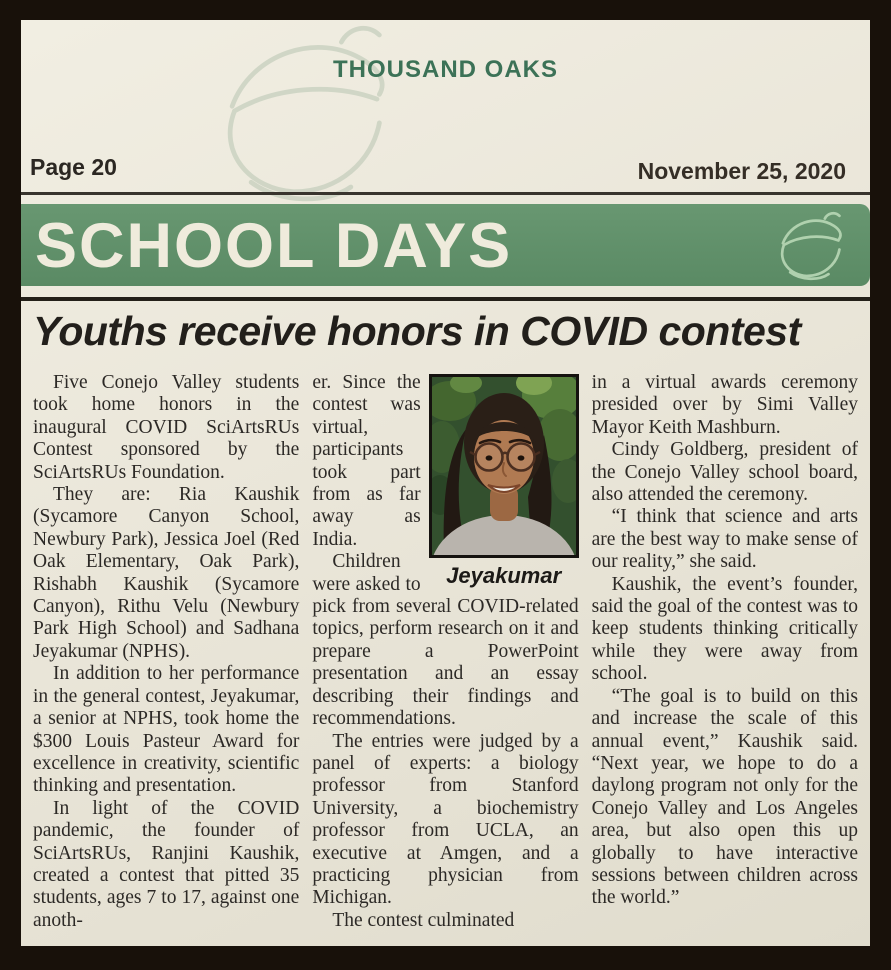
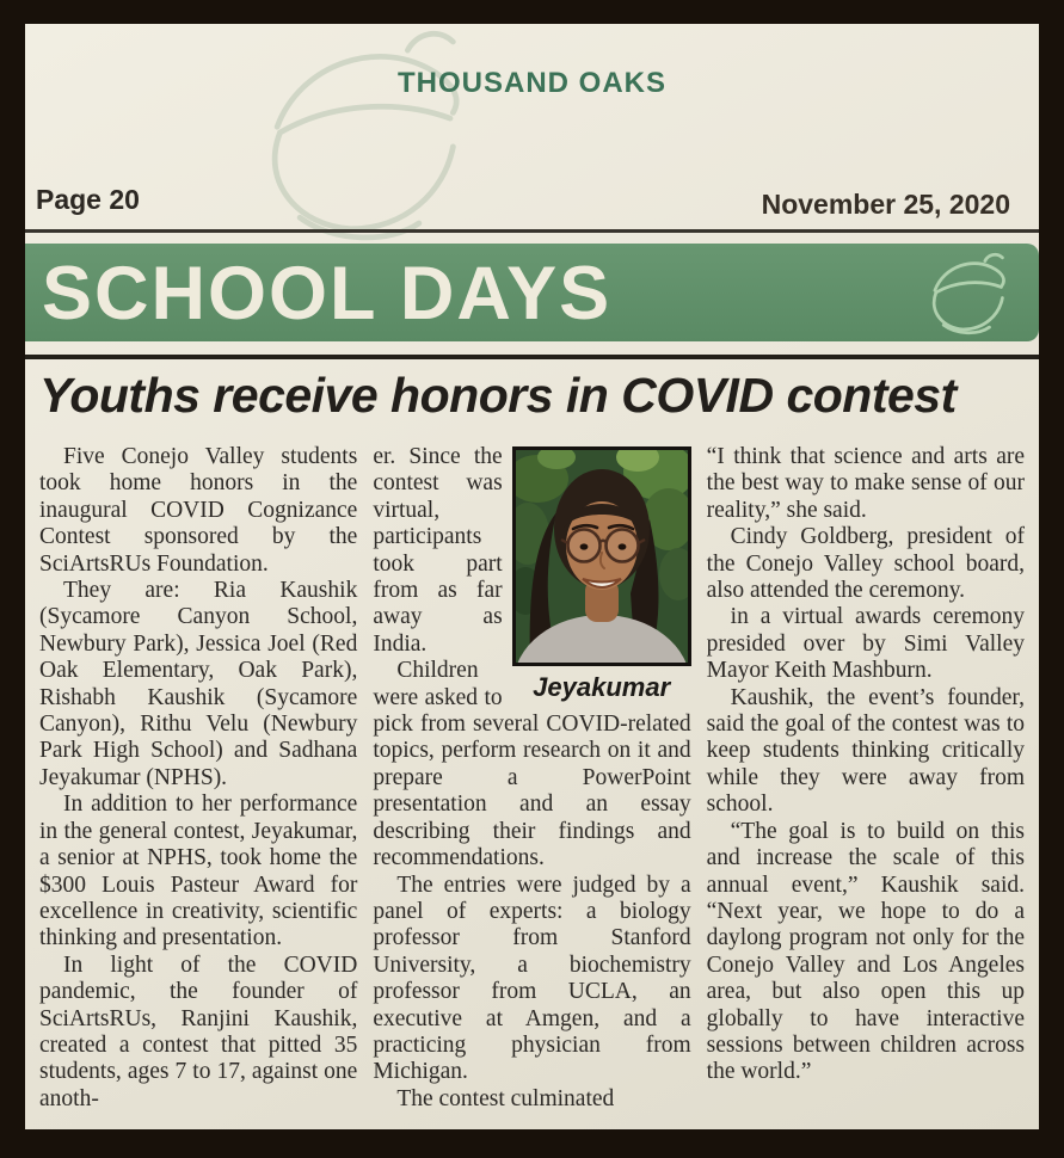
  THOUSAND OAKS
  Page 20
  November 25, 2020
  SCHOOL DAYS
  Youths receive honors in COVID contest
- Five Conejo Valley students took home honors in the inaugural COVID SciArtsRUs Contest sponsored by the SciArtsRUs Foundation.
+ Five Conejo Valley students took home honors in the inaugural COVID Cognizance Contest sponsored by the SciArtsRUs Foundation.
  They are: Ria Kaushik (Sycamore Canyon School, Newbury Park), Jessica Joel (Red Oak Elementary, Oak Park), Rishabh Kaushik (Sycamore Canyon), Rithu Velu (Newbury Park High School) and Sadhana Jeyakumar (NPHS).
  In addition to her performance in the general contest, Jeyakumar, a senior at NPHS, took home the $300 Louis Pasteur Award for excellence in creativity, scientific thinking and presentation.
  In light of the COVID pandemic, the founder of SciArtsRUs, Ranjini Kaushik, created a contest that pitted 35 students, ages 7 to 17, against one anoth-
  Jeyakumar
  er. Since the contest was virtual, participants took part from as far away as India.
  Children were asked to pick from several COVID-related topics, perform research on it and prepare a PowerPoint presentation and an essay describing their findings and recommendations.
  The entries were judged by a panel of experts: a biology professor from Stanford University, a biochemistry professor from UCLA, an executive at Amgen, and a practicing physician from Michigan.
  The contest culminated
- in a virtual awards ceremony presided over by Simi Valley Mayor Keith Mashburn.
+ “I think that science and arts are the best way to make sense of our reality,” she said.
  Cindy Goldberg, president of the Conejo Valley school board, also attended the ceremony.
- “I think that science and arts are the best way to make sense of our reality,” she said.
+ in a virtual awards ceremony presided over by Simi Valley Mayor Keith Mashburn.
  Kaushik, the event’s founder, said the goal of the contest was to keep students thinking critically while they were away from school.
  “The goal is to build on this and increase the scale of this annual event,” Kaushik said. “Next year, we hope to do a daylong program not only for the Conejo Valley and Los Angeles area, but also open this up globally to have interactive sessions between children across the world.”
